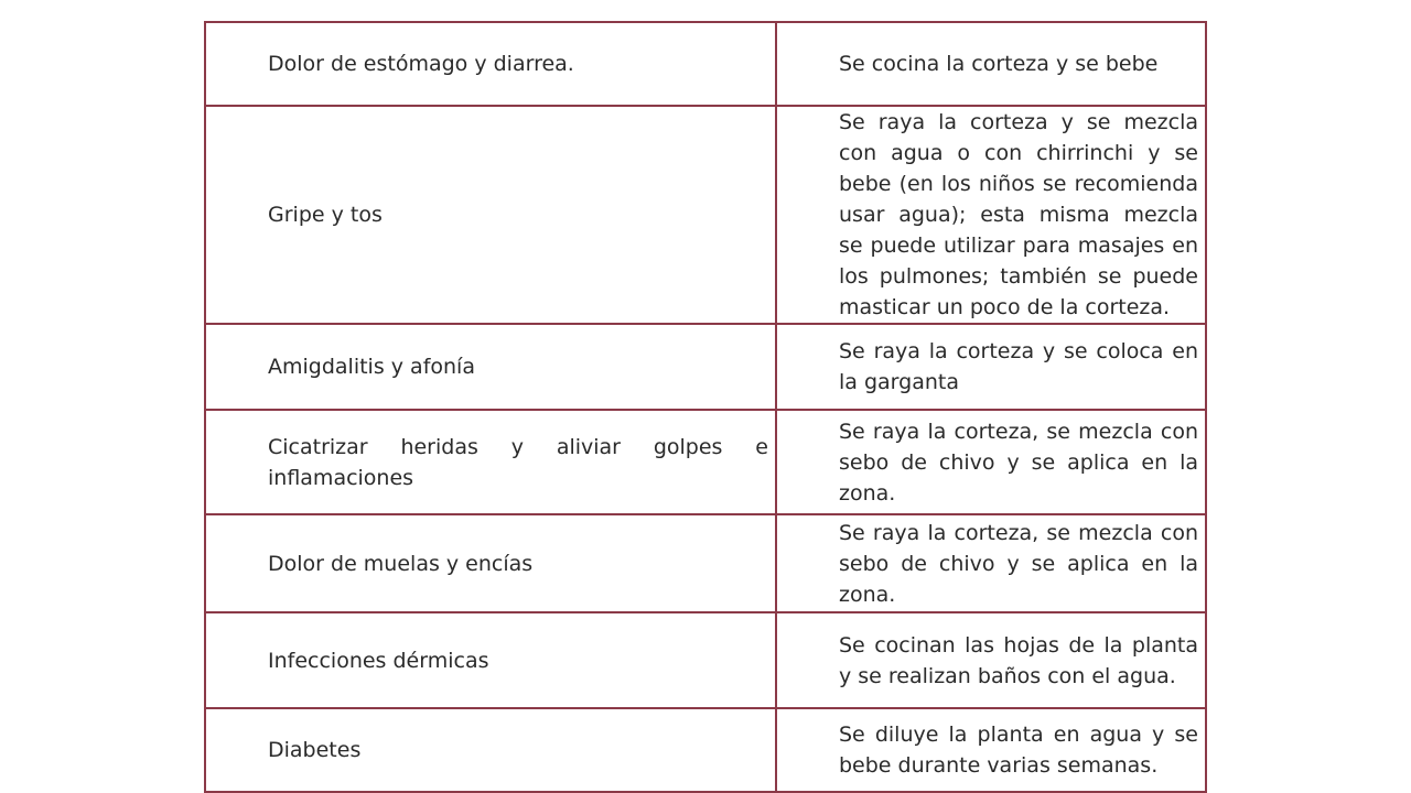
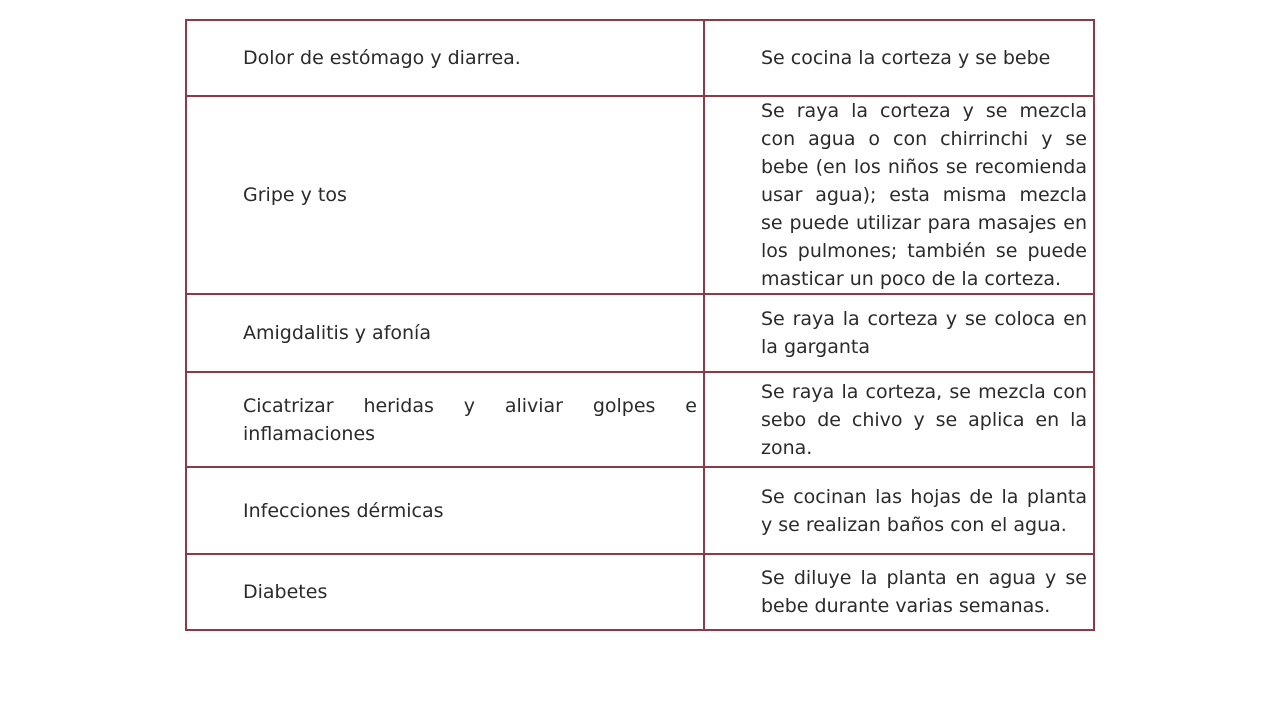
  Dolor de estómago y diarrea.	Se cocina la corteza y se bebe
  Gripe y tos	Se raya la corteza y se mezcla con agua o con chirrinchi y se bebe (en los niños se recomienda usar agua); esta misma mezcla se puede utilizar para masajes en los pulmones; también se puede masticar un poco de la corteza.
  Amigdalitis y afonía	Se raya la corteza y se coloca en la garganta
  Cicatrizar heridas y aliviar golpes e inflamaciones	Se raya la corteza, se mezcla con sebo de chivo y se aplica en la zona.
- Dolor de muelas y encías	Se raya la corteza, se mezcla con sebo de chivo y se aplica en la zona.
  Infecciones dérmicas	Se cocinan las hojas de la planta y se realizan baños con el agua.
  Diabetes	Se diluye la planta en agua y se bebe durante varias semanas.
